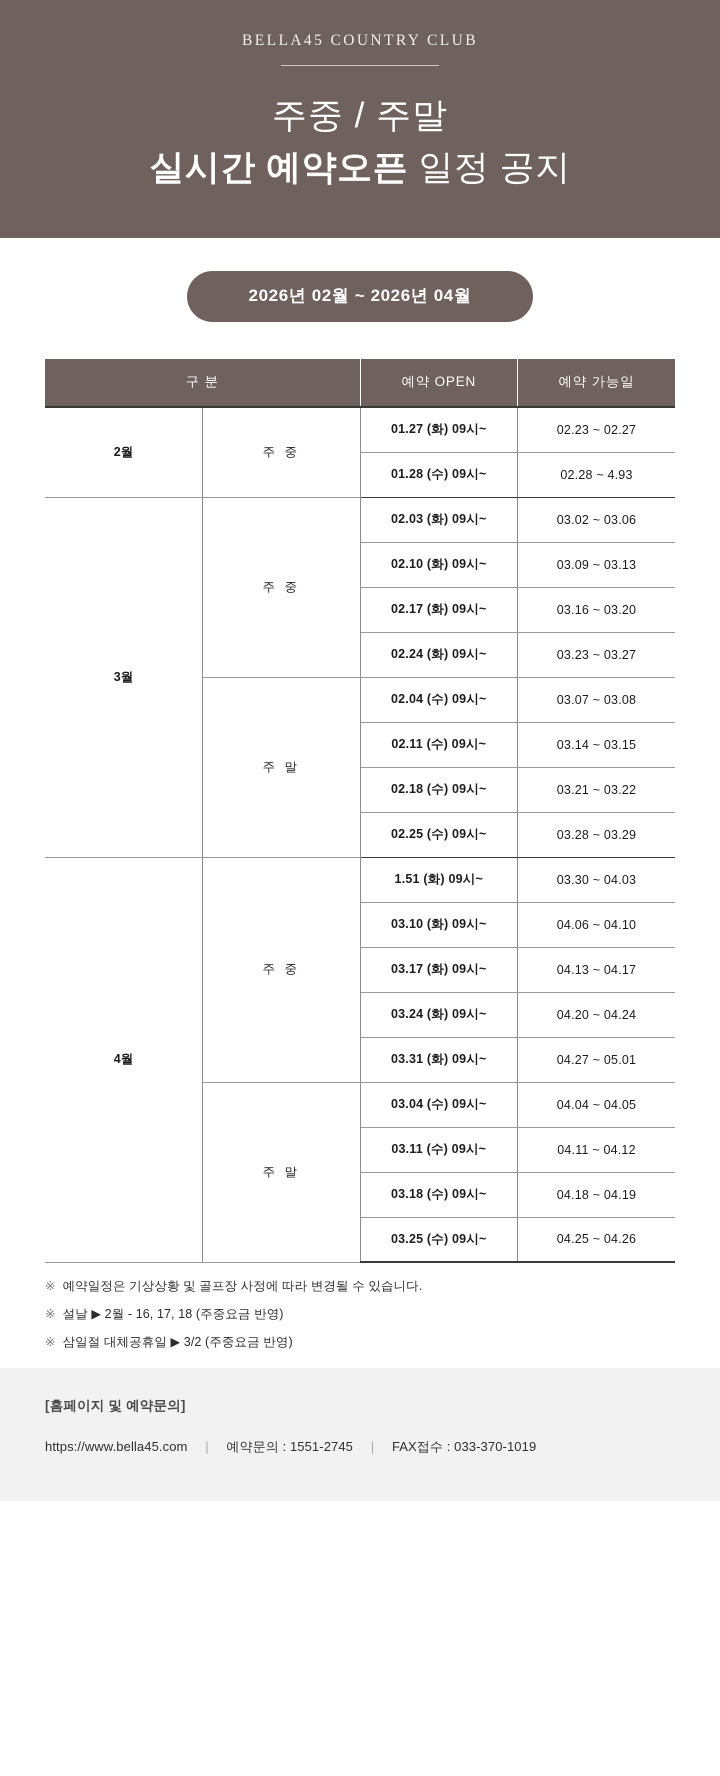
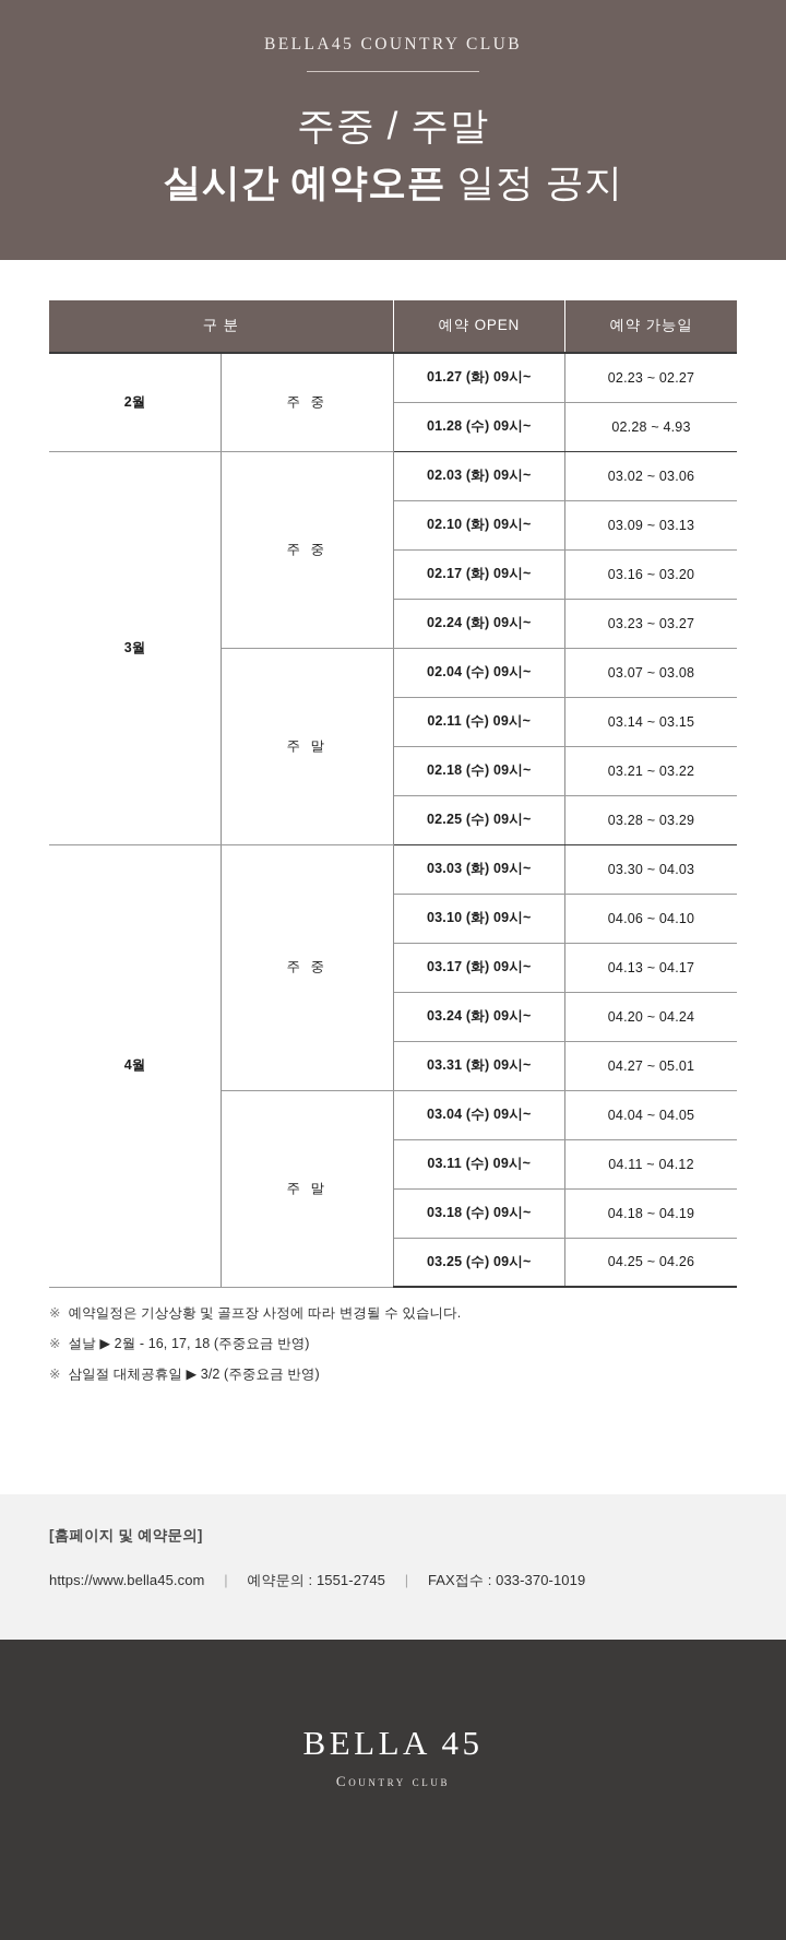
  BELLA45 COUNTRY CLUB
  주중 / 주말
  실시간 예약오픈 일정 공지
- 2026년 02월 ~ 2026년 04월
  구 분	예약 OPEN	예약 가능일
  2월	주 중	01.27 (화) 09시~	02.23 ~ 02.27
  01.28 (수) 09시~	02.28 ~ 4.93
  3월	주 중	02.03 (화) 09시~	03.02 ~ 03.06
  02.10 (화) 09시~	03.09 ~ 03.13
  02.17 (화) 09시~	03.16 ~ 03.20
  02.24 (화) 09시~	03.23 ~ 03.27
  주 말	02.04 (수) 09시~	03.07 ~ 03.08
  02.11 (수) 09시~	03.14 ~ 03.15
  02.18 (수) 09시~	03.21 ~ 03.22
  02.25 (수) 09시~	03.28 ~ 03.29
- 4월	주 중	1.51 (화) 09시~	03.30 ~ 04.03
+ 4월	주 중	03.03 (화) 09시~	03.30 ~ 04.03
  03.10 (화) 09시~	04.06 ~ 04.10
  03.17 (화) 09시~	04.13 ~ 04.17
  03.24 (화) 09시~	04.20 ~ 04.24
  03.31 (화) 09시~	04.27 ~ 05.01
  주 말	03.04 (수) 09시~	04.04 ~ 04.05
  03.11 (수) 09시~	04.11 ~ 04.12
  03.18 (수) 09시~	04.18 ~ 04.19
  03.25 (수) 09시~	04.25 ~ 04.26
  ※ 예약일정은 기상상황 및 골프장 사정에 따라 변경될 수 있습니다.
  ※ 설날 ▶ 2월 - 16, 17, 18 (주중요금 반영)
  ※ 삼일절 대체공휴일 ▶ 3/2 (주중요금 반영)
  [홈페이지 및 예약문의]
  https://www.bella45.com | 예약문의 : 1551-2745 | FAX접수 : 033-370-1019
+ BELLA 45
+ Country club
